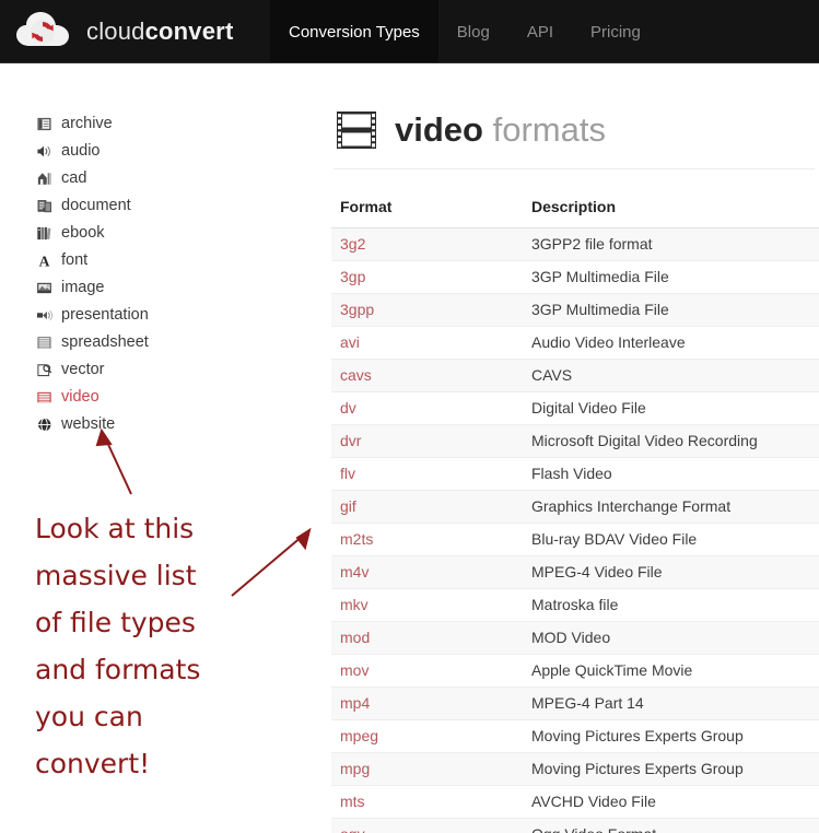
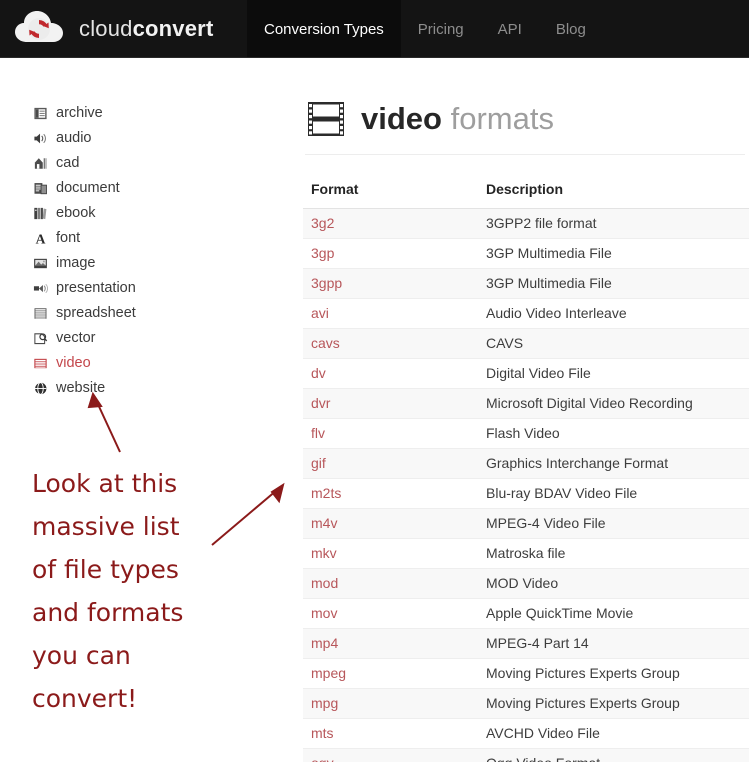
  cloudconvert
  Conversion Types
- Blog
+ Pricing
  API
- Pricing
+ Blog
  archive
  audio
  cad
  document
  ebook
  A
  font
  image
  presentation
  spreadsheet
  vector
  video
  website
  Look at this
  massive list
  of file types
  and formats
  you can
  convert!
  video formats
  Format	Description
  3g2	3GPP2 file format
  3gp	3GP Multimedia File
  3gpp	3GP Multimedia File
  avi	Audio Video Interleave
  cavs	CAVS
  dv	Digital Video File
  dvr	Microsoft Digital Video Recording
  flv	Flash Video
  gif	Graphics Interchange Format
  m2ts	Blu-ray BDAV Video File
  m4v	MPEG-4 Video File
  mkv	Matroska file
  mod	MOD Video
  mov	Apple QuickTime Movie
  mp4	MPEG-4 Part 14
  mpeg	Moving Pictures Experts Group
  mpg	Moving Pictures Experts Group
  mts	AVCHD Video File
